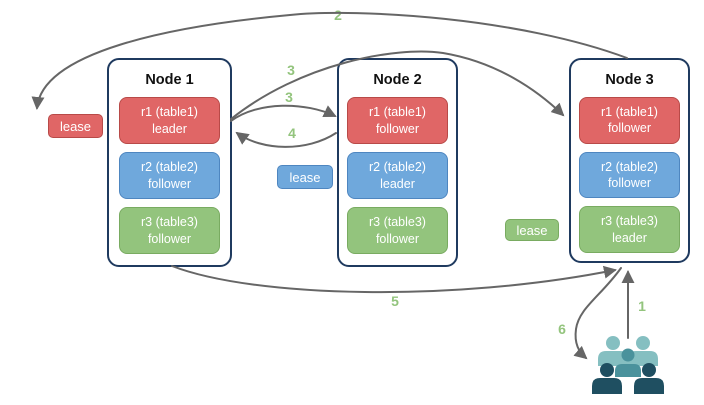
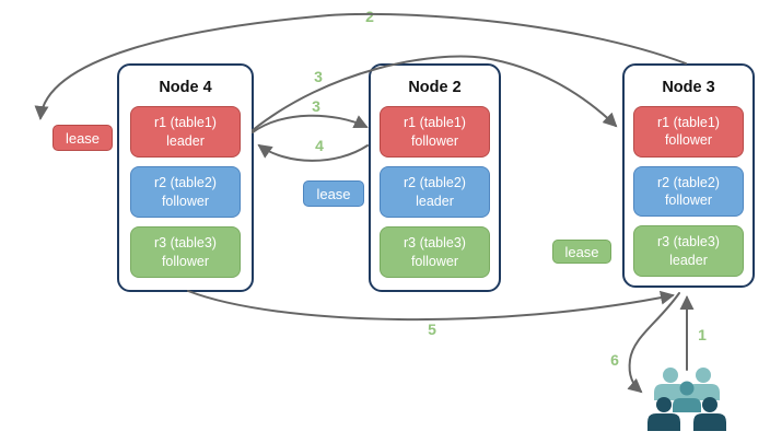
- Node 1
+ Node 4
  r1 (table1)
  leader
  r2 (table2)
  follower
  r3 (table3)
  follower
  Node 2
  r1 (table1)
  follower
  r2 (table2)
  leader
  r3 (table3)
  follower
  Node 3
  r1 (table1)
  follower
  r2 (table2)
  follower
  r3 (table3)
  leader
  lease
  lease
  lease
  1
  2
  3
  3
  4
  5
  6
